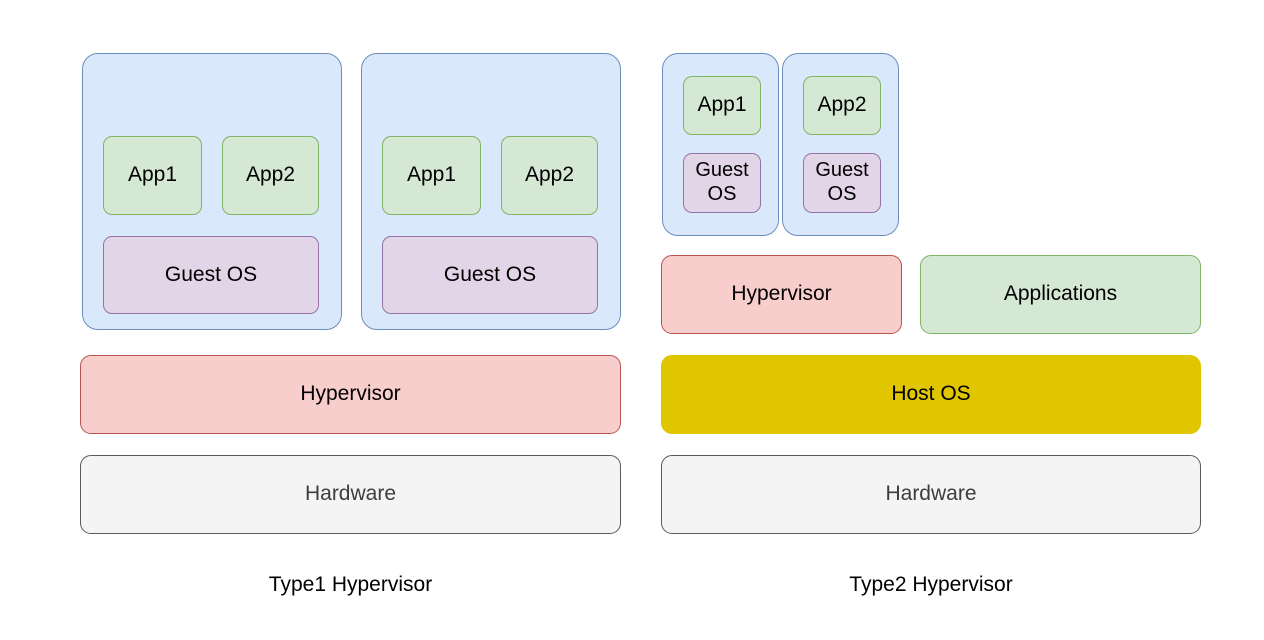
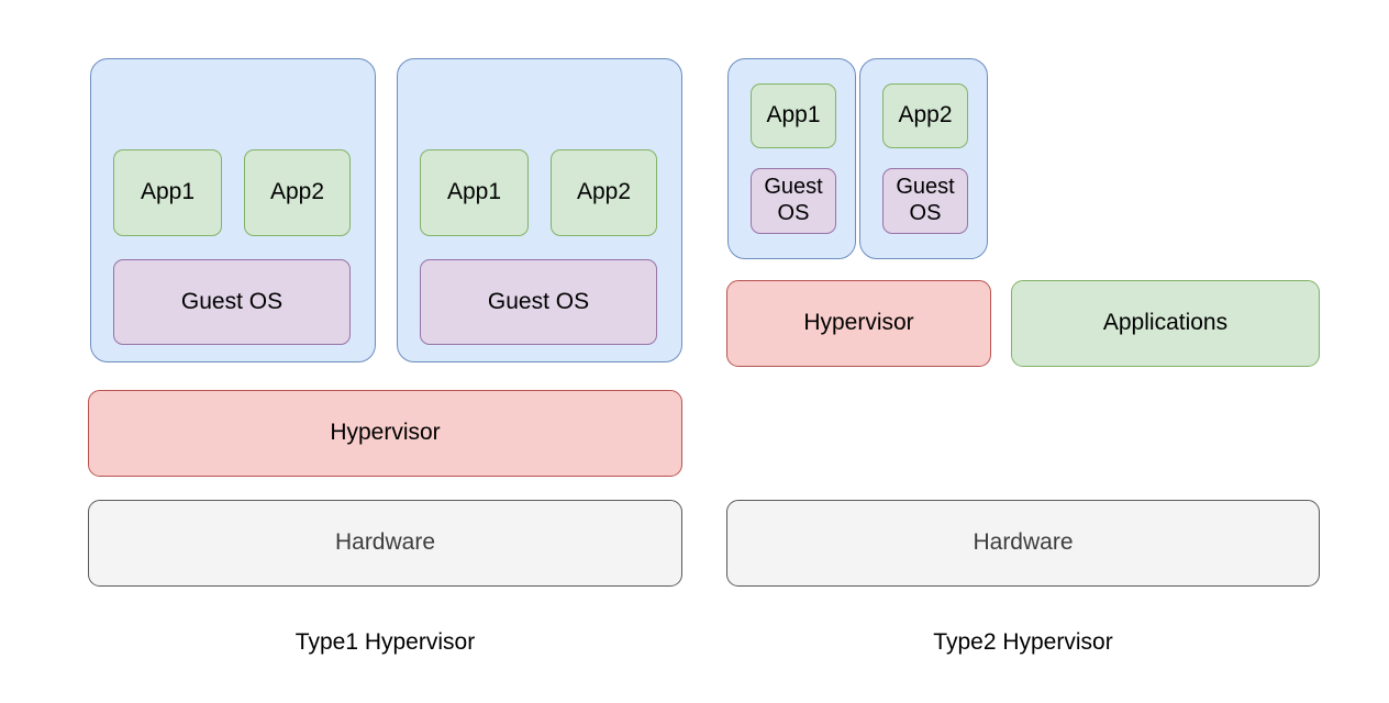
  App1
  App2
  Guest OS
  App1
  App2
  Guest OS
  Hypervisor
  Hardware
  Type1 Hypervisor
  App1
  Guest
  OS
  App2
  Guest
  OS
  Hypervisor
  Applications
- Host OS
  Hardware
  Type2 Hypervisor
